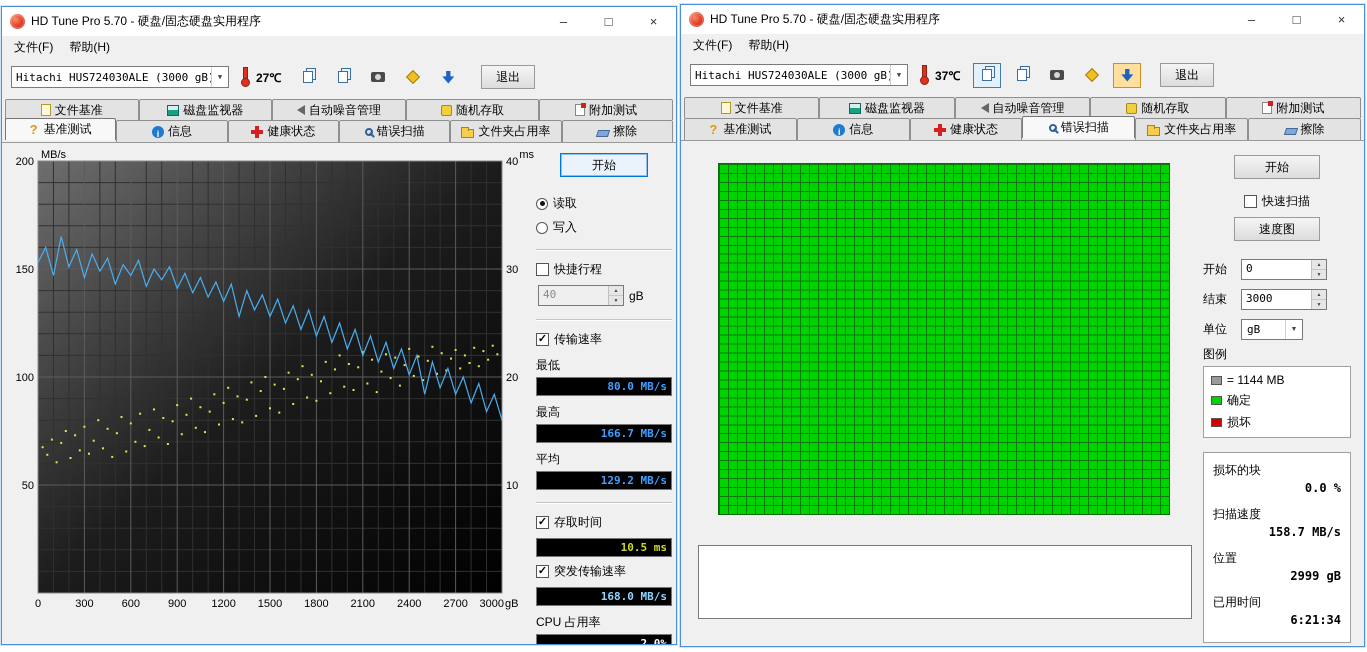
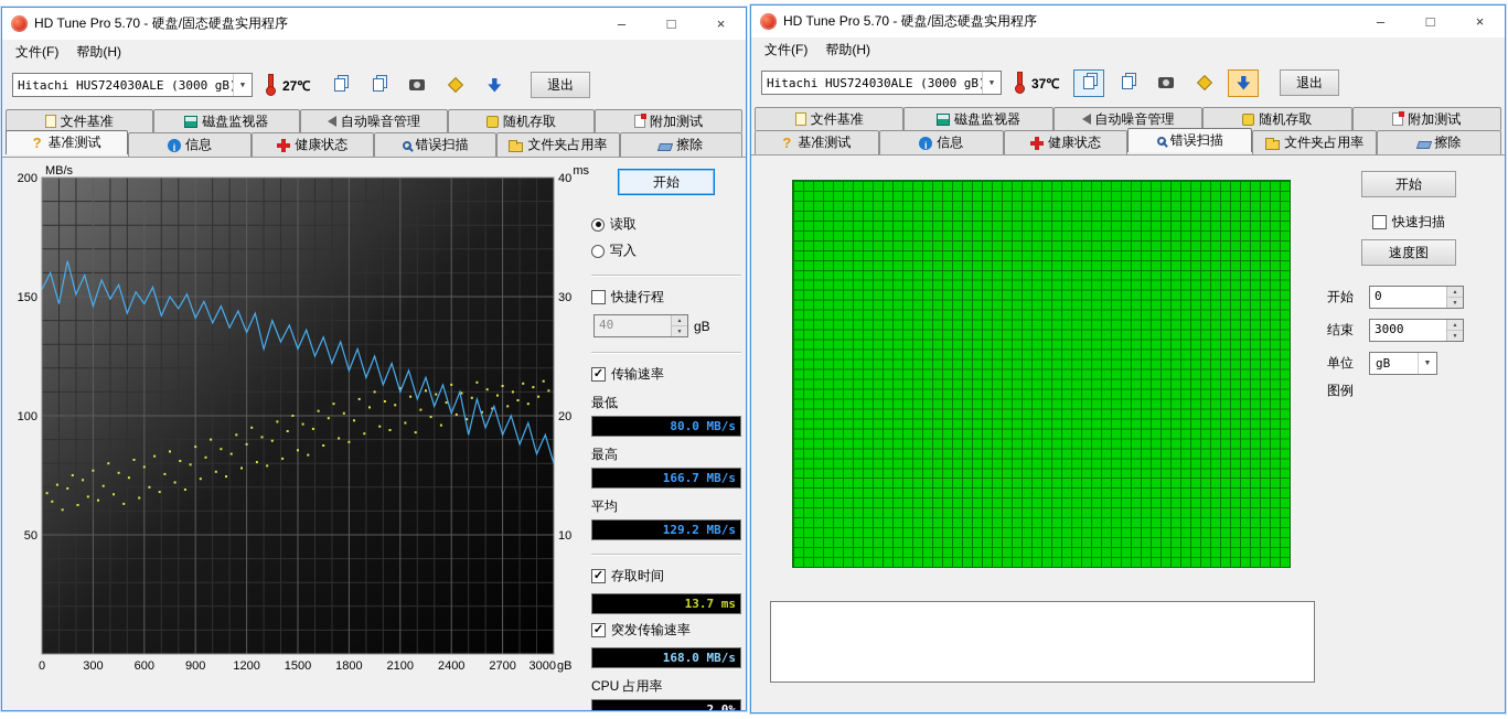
  HD Tune Pro 5.70 - 硬盘/固态硬盘实用程序
  –
  □
  ×
  文件(F)
  帮助(H)
  Hitachi HUS724030ALE (3000 gB
  27℃
  退出
  文件基准
  磁盘监视器
  自动噪音管理
  随机存取
  附加测试
  基准测试
  信息
  健康状态
  错误扫描
  文件夹占用率
  擦除
  MB/s
  ms
  200
  150
  100
  50
  40
  30
  20
  10
  0
  300
  600
  900
  1200
  1500
  1800
  2100
  2400
  2700
  3000
  gB
  开始
  读取
  写入
  快捷行程
  40
  gB
  传输速率
  最低
  80.0 MB/s
  最高
  166.7 MB/s
  平均
  129.2 MB/s
  存取时间
- 10.5 ms
+ 13.7 ms
  突发传输速率
  168.0 MB/s
  CPU 占用率
  2.0%
  HD Tune Pro 5.70 - 硬盘/固态硬盘实用程序
  –
  □
  ×
  文件(F)
  帮助(H)
  Hitachi HUS724030ALE (3000 gB
  37℃
  退出
  文件基准
  磁盘监视器
  自动噪音管理
  随机存取
  附加测试
  基准测试
  信息
  健康状态
  错误扫描
  文件夹占用率
  擦除
  开始
  快速扫描
  速度图
  开始
  0
  结束
  3000
  单位
  gB
  图例
- = 1144 MB
- 确定
- 损坏
- 损坏的块
- 0.0 %
- 扫描速度
- 158.7 MB/s
- 位置
- 2999 gB
- 已用时间
- 6:21:34
